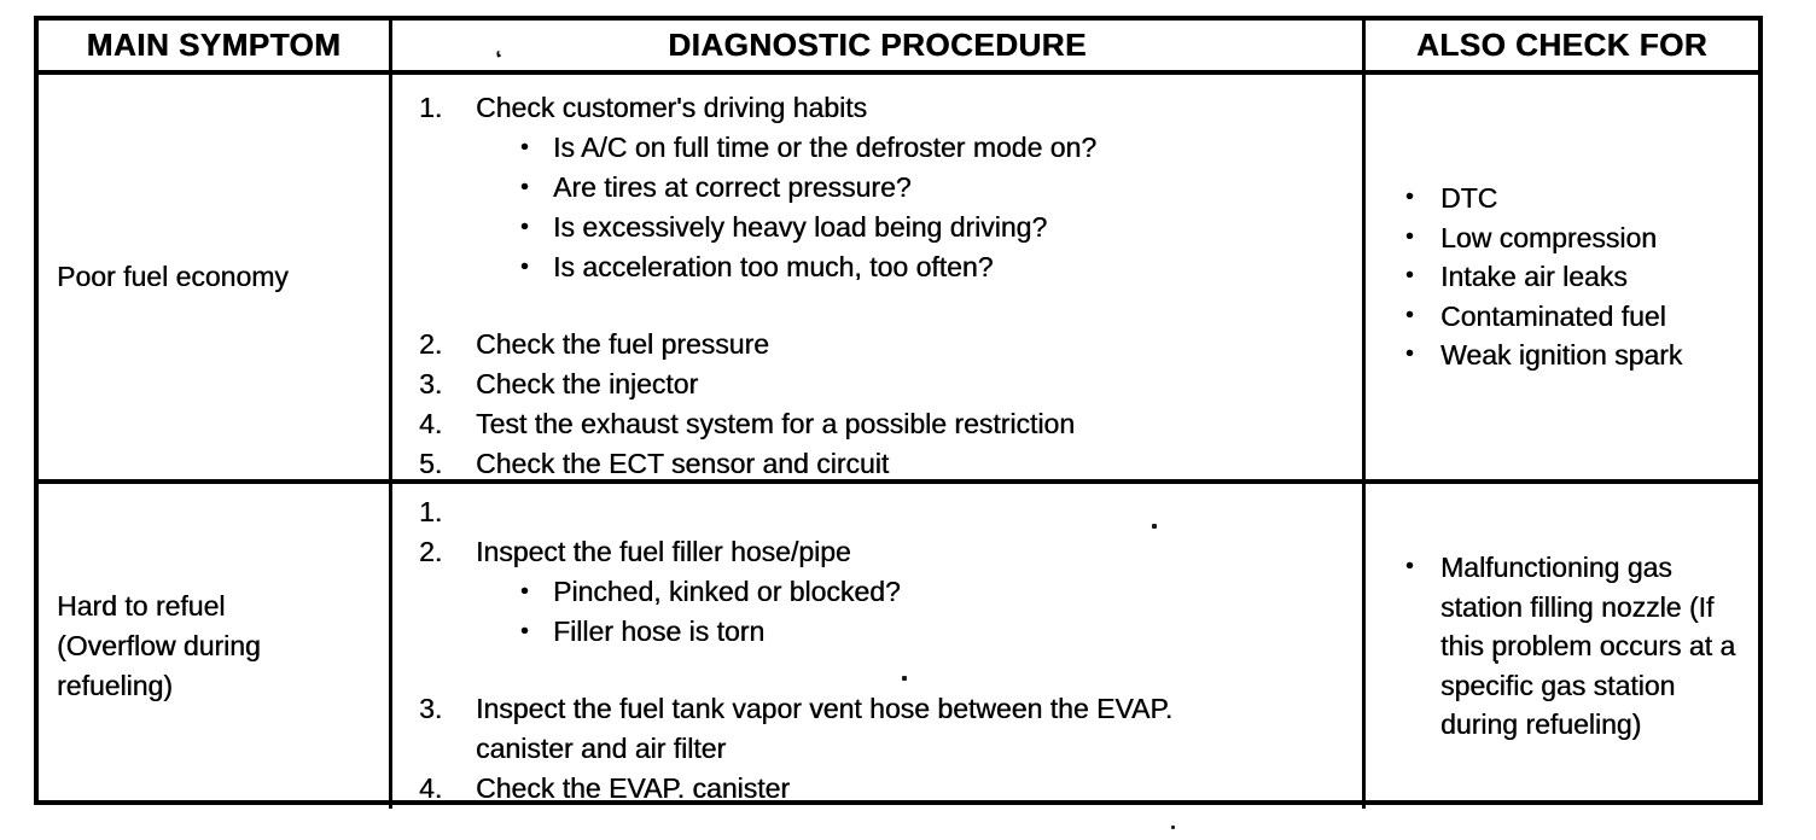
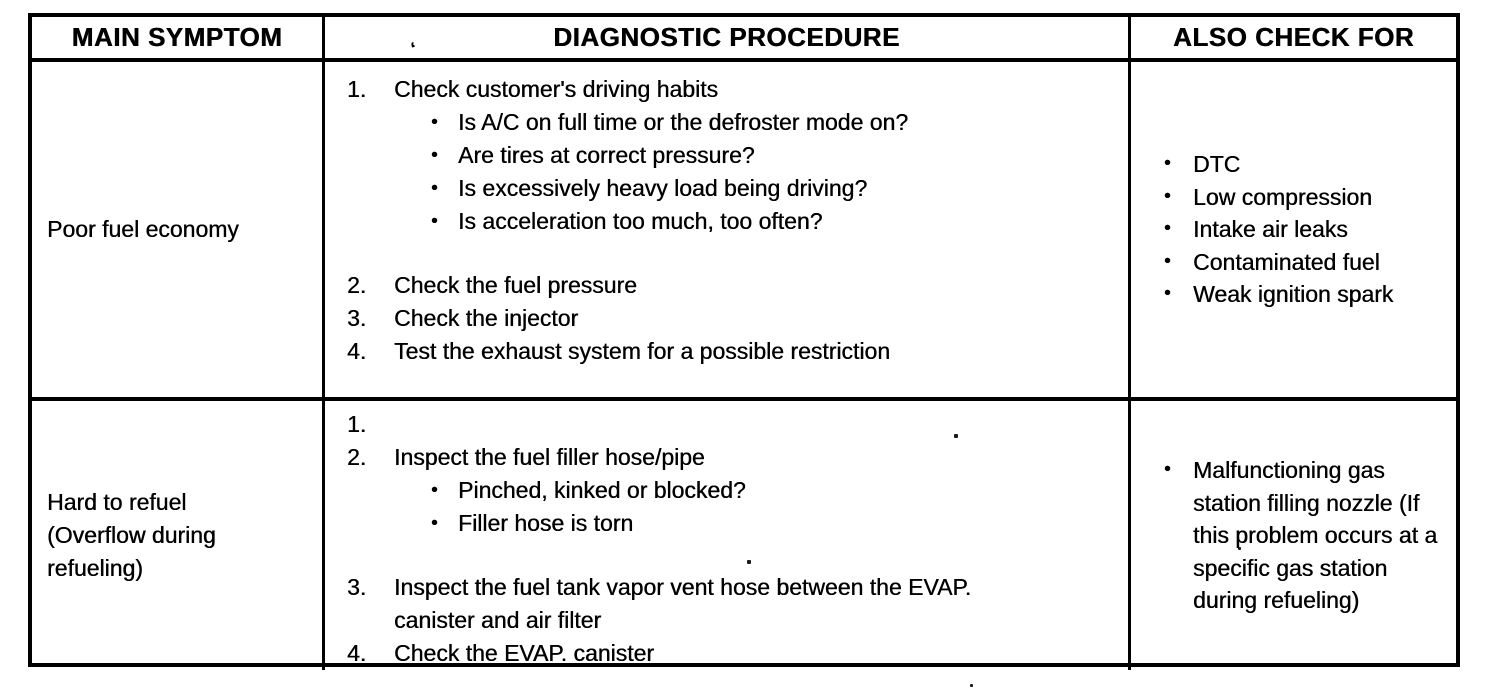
  MAIN SYMPTOM
  DIAGNOSTIC PROCEDURE
  ALSO CHECK FOR
  Poor fuel economy
  1.
  Check customer's driving habits
  •
  Is A/C on full time or the defroster mode on?
  •
  Are tires at correct pressure?
  •
  Is excessively heavy load being driving?
  •
  Is acceleration too much, too often?
  2.
  Check the fuel pressure
  3.
  Check the injector
  4.
  Test the exhaust system for a possible restriction
- 5.
- Check the ECT sensor and circuit
  •
  DTC
  •
  Low compression
  •
  Intake air leaks
  •
  Contaminated fuel
  •
  Weak ignition spark
  Hard to refuel
  (Overflow during
  refueling)
  1.
  2.
  Inspect the fuel filler hose/pipe
  •
  Pinched, kinked or blocked?
  •
  Filler hose is torn
  3.
  Inspect the fuel tank vapor vent hose between the EVAP. canister and air filter
  4.
  Check the EVAP. canister
  •
  Malfunctioning gas station filling nozzle (If this problem occurs at a specific gas station during refueling)
